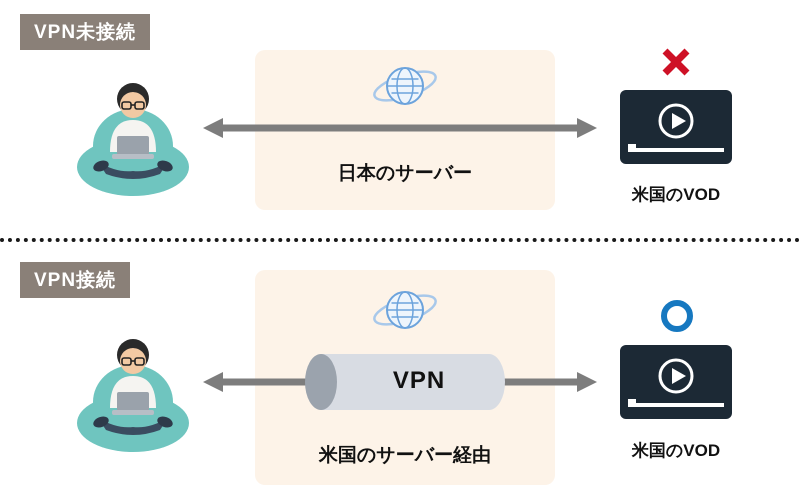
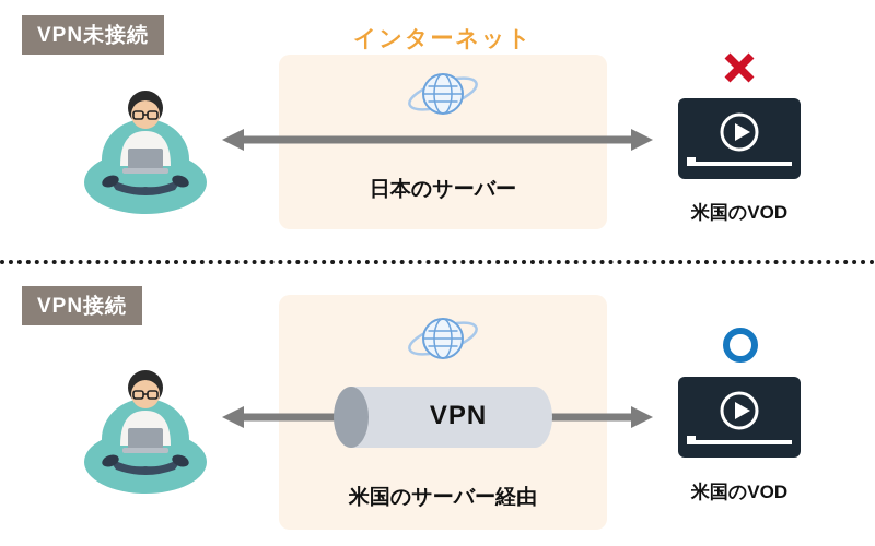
  VPN未接続
+ インターネット
  日本のサーバー
  米国のVOD
  VPN接続
  VPN
  米国のサーバー経由
  米国のVOD
